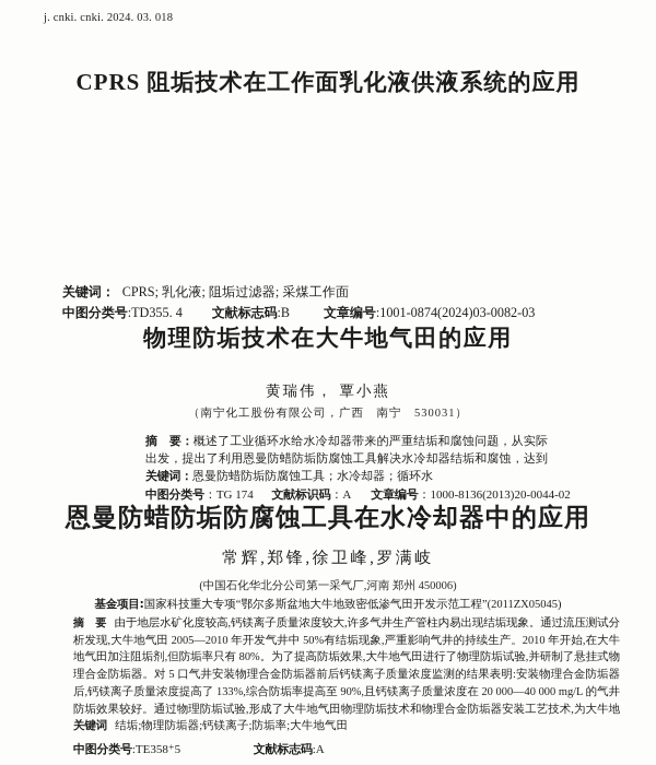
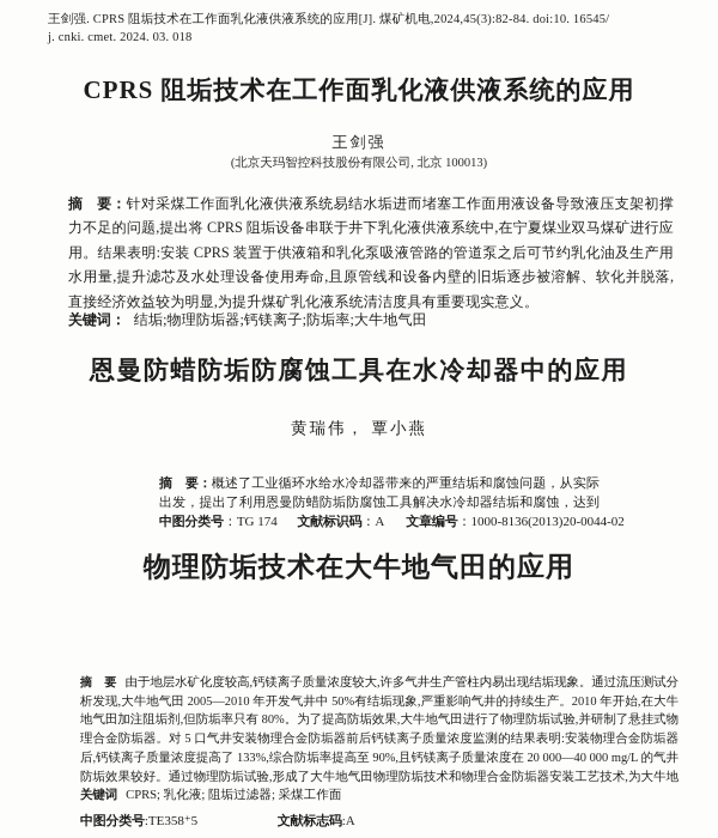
+ 王剑强. CPRS 阻垢技术在工作面乳化液供液系统的应用[J]. 煤矿机电,2024,45(3):82-84. doi:10. 16545/
- j. cnki. cnki. 2024. 03. 018
+ j. cnki. cmet. 2024. 03. 018
  CPRS 阻垢技术在工作面乳化液供液系统的应用
+ 王剑强
+ (北京天玛智控科技股份有限公司, 北京 100013)
+ 摘 要：针对采煤工作面乳化液供液系统易结水垢进而堵塞工作面用液设备导致液压支架初撑力不足的问题,提出将 CPRS 阻垢设备串联于井下乳化液供液系统中,在宁夏煤业双马煤矿进行应用。结果表明:安装 CPRS 装置于供液箱和乳化泵吸液管路的管道泵之后可节约乳化油及生产用水用量,提升滤芯及水处理设备使用寿命,且原管线和设备内壁的旧垢逐步被溶解、软化并脱落,直接经济效益较为明显,为提升煤矿乳化液系统清洁度具有重要现实意义。
- 关键词： CPRS; 乳化液; 阻垢过滤器; 采煤工作面
+ 关键词： 结垢;物理防垢器;钙镁离子;防垢率;大牛地气田
- 中图分类号:TD355. 4 文献标志码:B 文章编号:1001-0874(2024)03-0082-03
- 物理防垢技术在大牛地气田的应用
+ 恩曼防蜡防垢防腐蚀工具在水冷却器中的应用
  黄瑞伟， 覃小燕
- （南宁化工股份有限公司，广西 南宁 530031）
  摘 要：概述了工业循环水给水冷却器带来的严重结垢和腐蚀问题，从实际出发，提出了利用恩曼防蜡防垢防腐蚀工具解决水冷却器结垢和腐蚀，达到
- 关键词：恩曼防蜡防垢防腐蚀工具；水冷却器；循环水
  中图分类号：TG 174 文献标识码：A 文章编号：1000-8136(2013)20-0044-02
- 恩曼防蜡防垢防腐蚀工具在水冷却器中的应用
+ 物理防垢技术在大牛地气田的应用
- 常辉,郑锋,徐卫峰,罗满岐
- (中国石化华北分公司第一采气厂,河南 郑州 450006)
- 基金项目:国家科技重大专项“鄂尔多斯盆地大牛地致密低渗气田开发示范工程”(2011ZX05045)
  摘 要 由于地层水矿化度较高,钙镁离子质量浓度较大,许多气井生产管柱内易出现结垢现象。通过流压测试分析发现,大牛地气田 2005—2010 年开发气井中 50%有结垢现象,严重影响气井的持续生产。2010 年开始,在大牛地气田加注阻垢剂,但防垢率只有 80%。为了提高防垢效果,大牛地气田进行了物理防垢试验,并研制了悬挂式物理合金防垢器。对 5 口气井安装物理合金防垢器前后钙镁离子质量浓度监测的结果表明:安装物理合金防垢器后,钙镁离子质量浓度提高了 133%,综合防垢率提高至 90%,且钙镁离子质量浓度在 20 000—40 000 mg/L 的气井防垢效果较好。通过物理防垢试验,形成了大牛地气田物理防垢技术和物理合金防垢器安装工艺技术,为大牛地
- 关键词 结垢;物理防垢器;钙镁离子;防垢率;大牛地气田
+ 关键词 CPRS; 乳化液; 阻垢过滤器; 采煤工作面
  中图分类号:TE358⁺5 文献标志码:A
